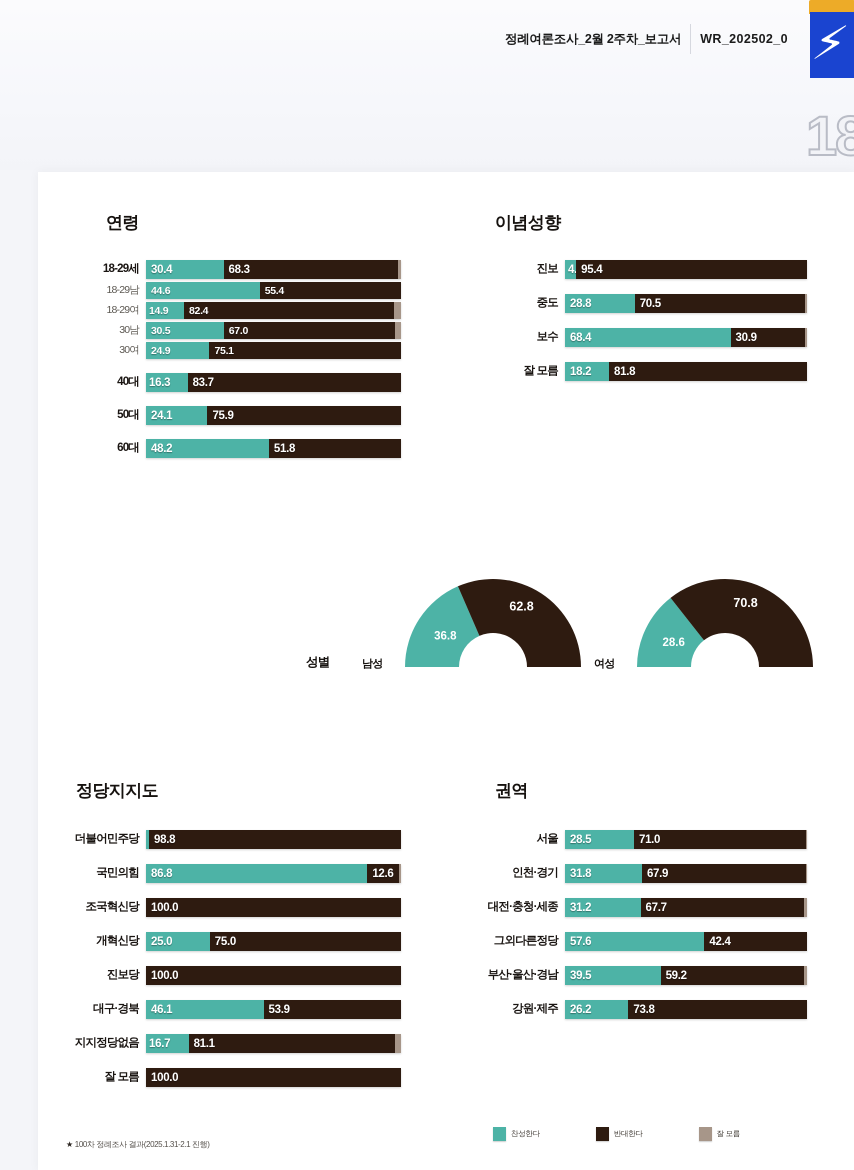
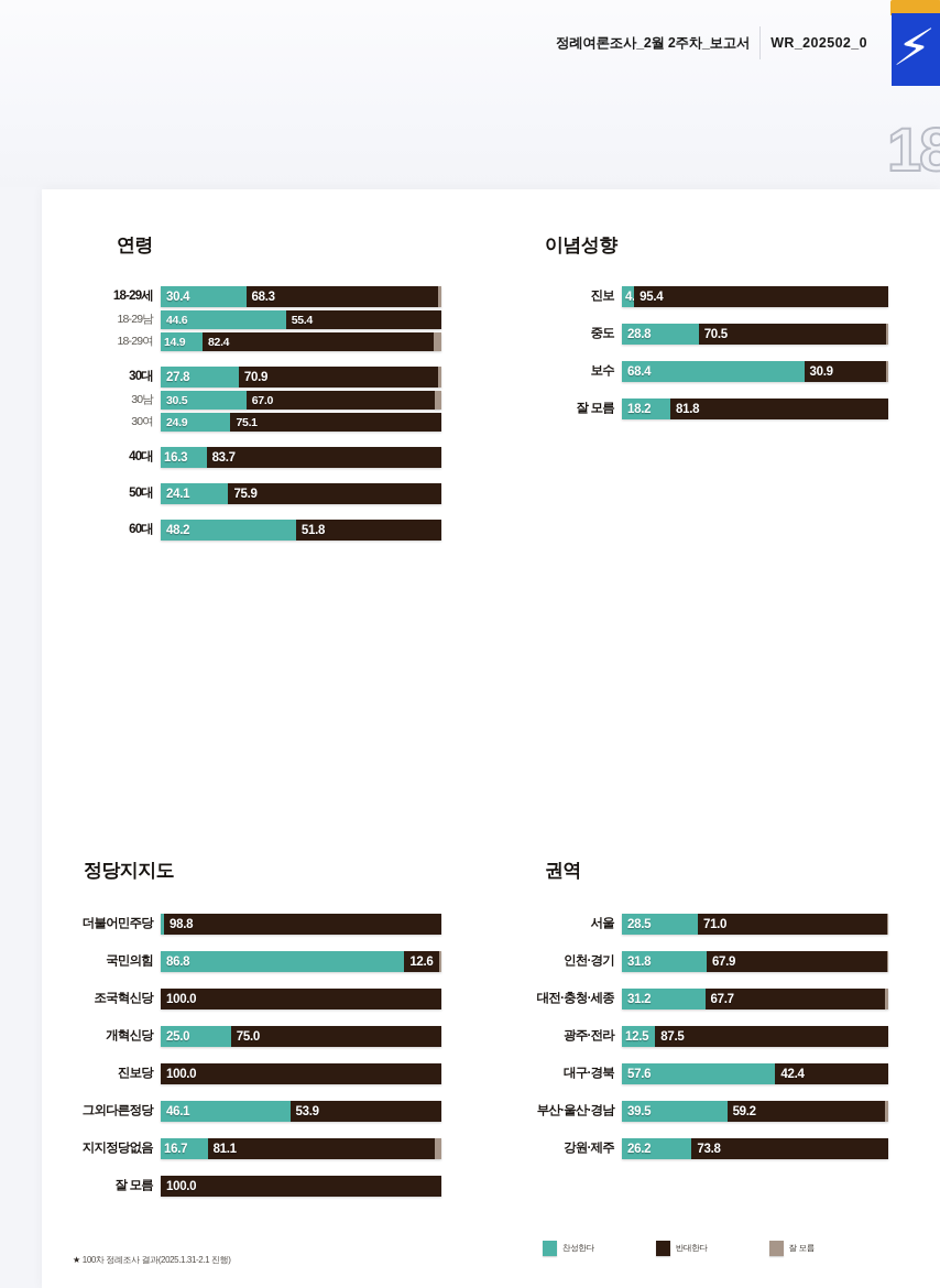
  정례여론조사_2월 2주차_보고서
  WR_202502_0
  18
  연령
  18-29세
  30.4
  68.3
  18-29남
  44.6
  55.4
  18-29여
  14.9
  82.4
+ 30대
+ 27.8
+ 70.9
  30남
  30.5
  67.0
  30여
  24.9
  75.1
  40대
  16.3
  83.7
  50대
  24.1
  75.9
  60대
  48.2
  51.8
  이념성향
  진보
  95.4
  중도
  28.8
  70.5
  보수
  68.4
  30.9
  잘 모름
  18.2
  81.8
- 성별
- 남성
- 36.8
- 62.8
- 여성
- 28.6
- 70.8
  정당지지도
  더불어민주당
  98.8
  국민의힘
  86.8
  12.6
  조국혁신당
  100.0
  개혁신당
  25.0
  75.0
  진보당
  100.0
- 대구·경북
+ 그외다른정당
  46.1
  53.9
  지지정당없음
  16.7
  81.1
  잘 모름
  100.0
  권역
  서울
  28.5
  71.0
  인천·경기
  31.8
  67.9
  대전·충청·세종
  31.2
  67.7
+ 광주·전라
+ 12.5
+ 87.5
- 그외다른정당
+ 대구·경북
  57.6
  42.4
  부산·울산·경남
  39.5
  59.2
  강원·제주
  26.2
  73.8
  찬성한다
  반대한다
  잘 모름
  ★ 100차 정례조사 결과(2025.1.31-2.1 진행)
